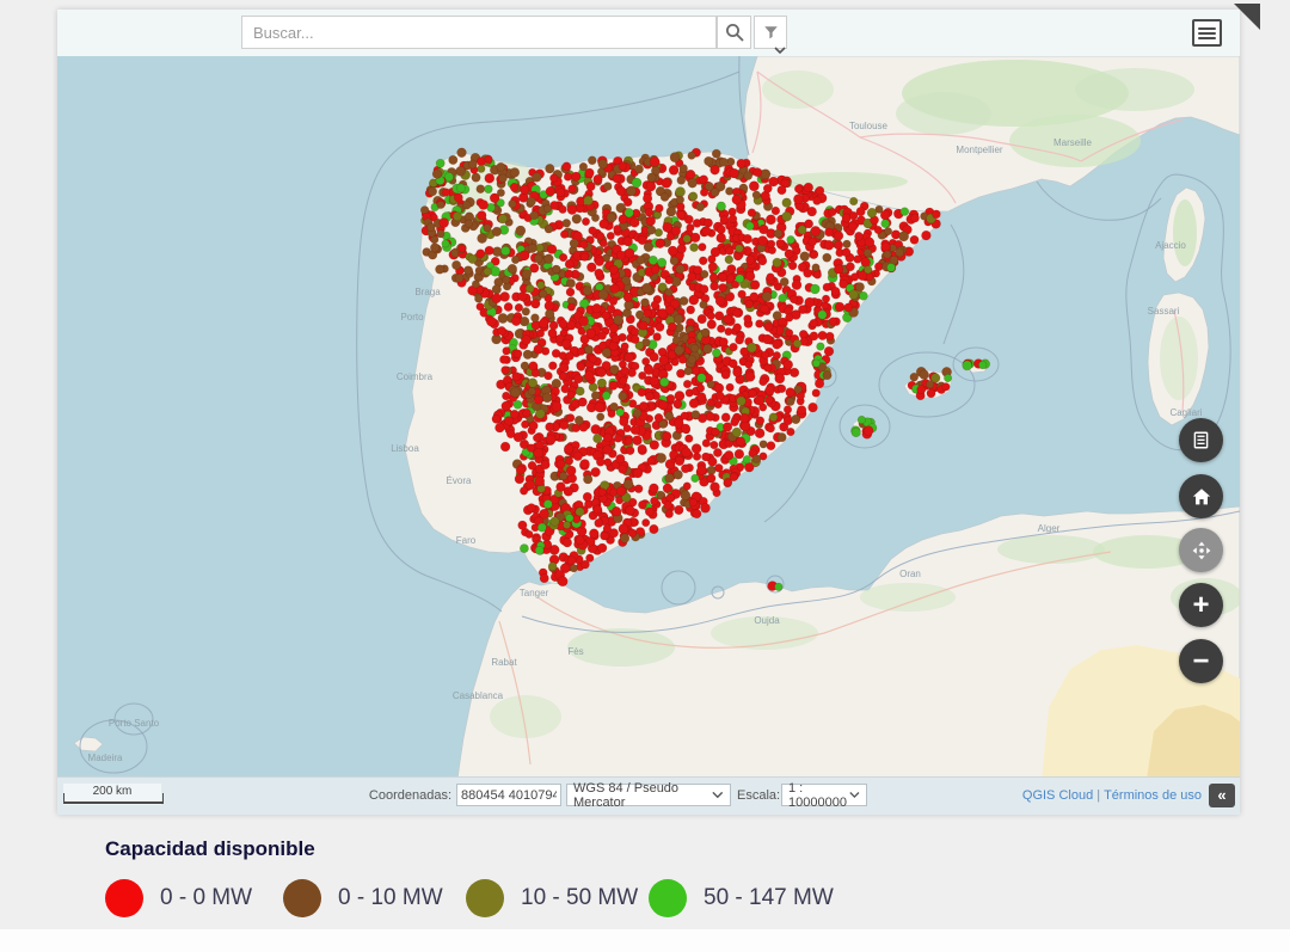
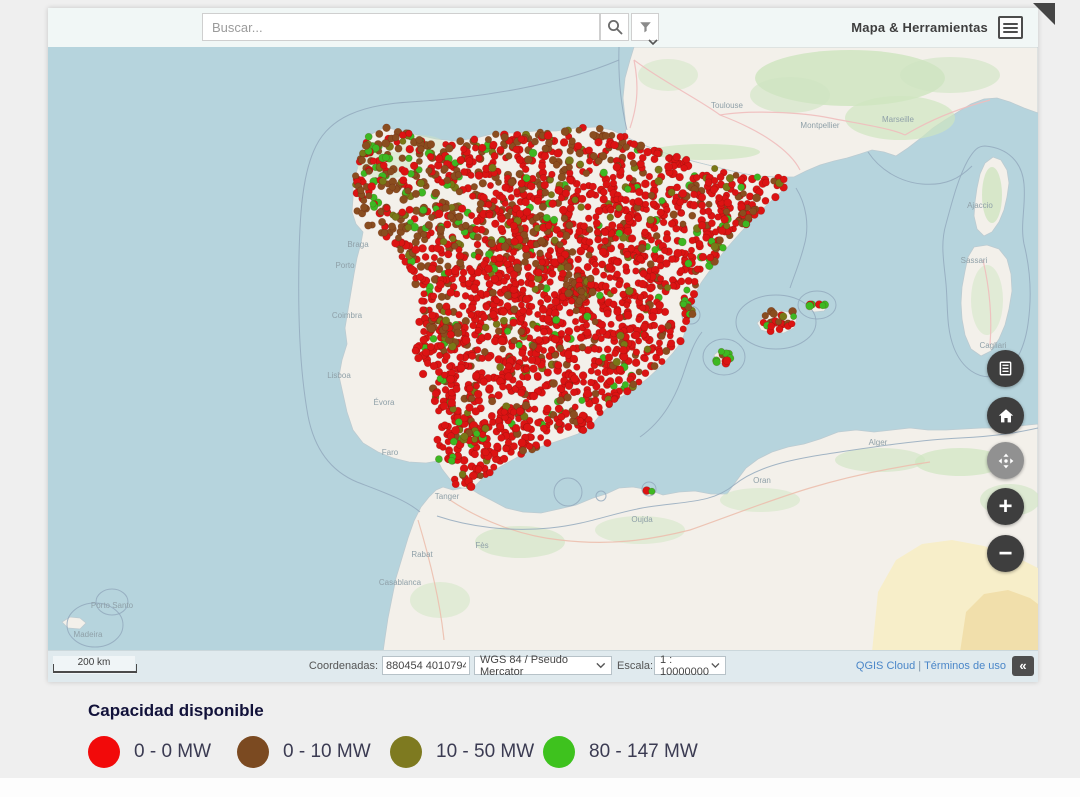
  Buscar...
+ Mapa & Herramientas
  Porto
  Braga
  Coimbra
  Lisboa
  Évora
  Faro
  Toulouse
  Montpellier
  Marseille
  Tanger
  Rabat
  Casablanca
  Fès
  Oujda
  Oran
  Alger
  Ajaccio
  Sassari
  Cagliari
  Porto Santo
  Madeira
  +
  −
  200 km
  Coordenadas:
  880454 4010794
  WGS 84 / Pseudo Mercator
  Escala:
  1 : 10000000
  QGIS Cloud | Términos de uso
  «
  Capacidad disponible
  0 - 0 MW
  0 - 10 MW
  10 - 50 MW
- 50 - 147 MW
+ 80 - 147 MW
